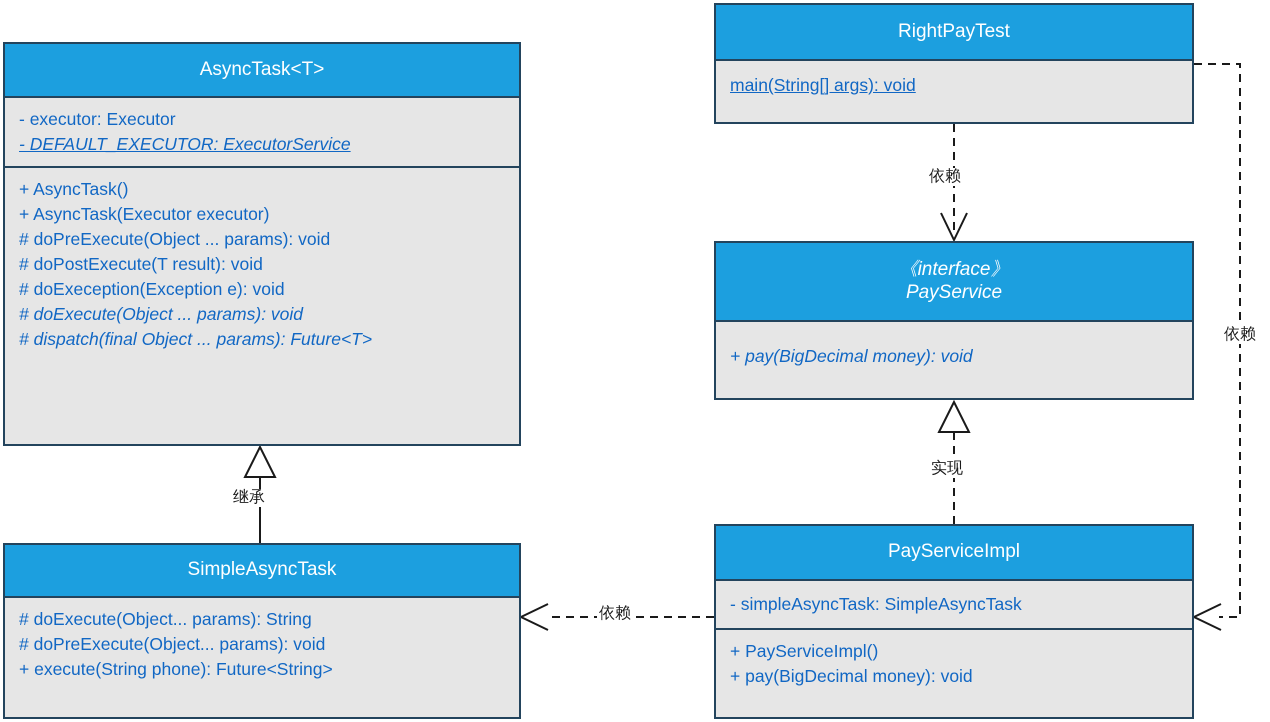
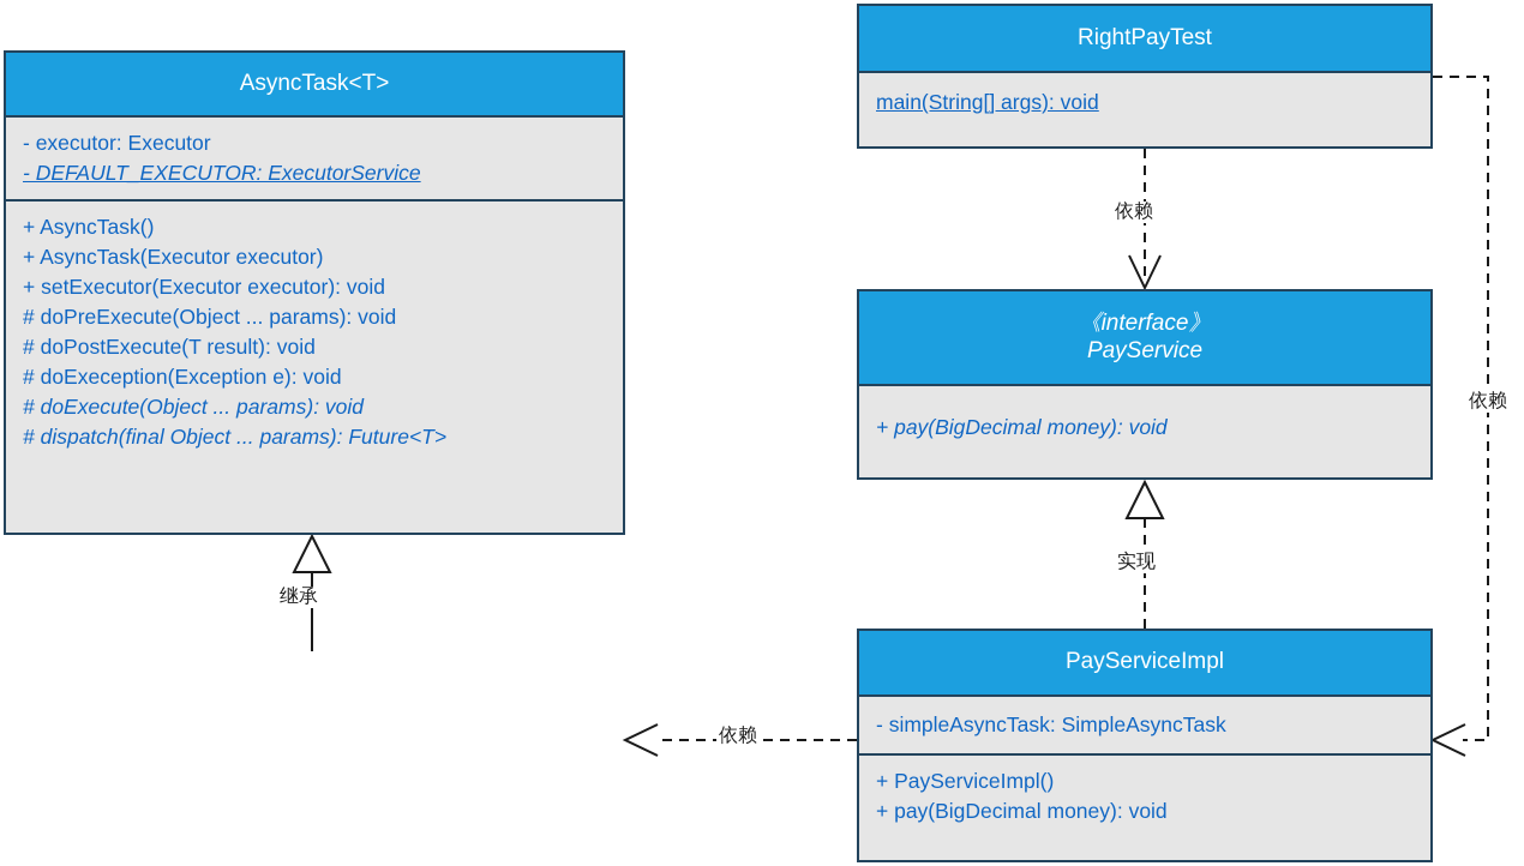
  继承
  依赖
  实现
  依赖
  依赖
  AsyncTask<T>
  - executor: Executor
  - DEFAULT_EXECUTOR: ExecutorService
  + AsyncTask()
  + AsyncTask(Executor executor)
+ + setExecutor(Executor executor): void
  # doPreExecute(Object ... params): void
  # doPostExecute(T result): void
  # doExeception(Exception e): void
  # doExecute(Object ... params): void
  # dispatch(final Object ... params): Future<T>
- SimpleAsyncTask
- # doExecute(Object... params): String
- # doPreExecute(Object... params): void
- + execute(String phone): Future<String>
  RightPayTest
  main(String[] args): void
  《interface》
  PayService
  + pay(BigDecimal money): void
  PayServiceImpl
  - simpleAsyncTask: SimpleAsyncTask
  + PayServiceImpl()
  + pay(BigDecimal money): void
